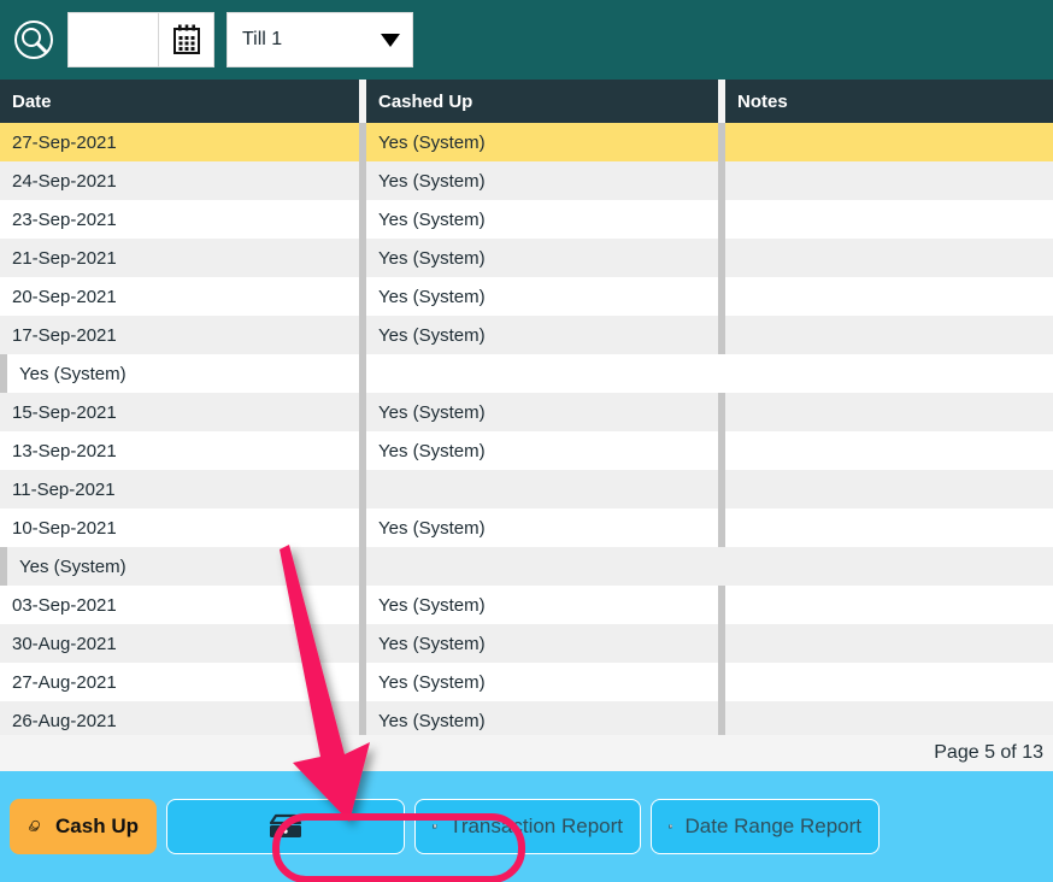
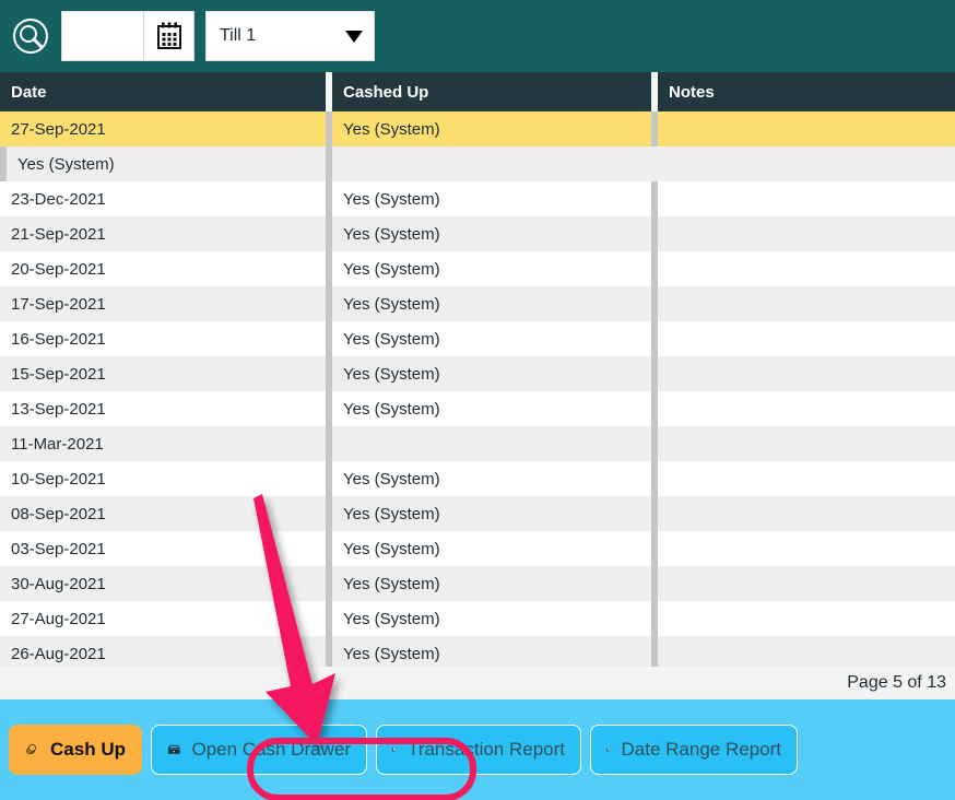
  Till 1
  Date
  Cashed Up
  Notes
  27-Sep-2021
  Yes (System)
- 24-Sep-2021
  Yes (System)
- 23-Sep-2021
+ 23-Dec-2021
  Yes (System)
  21-Sep-2021
  Yes (System)
  20-Sep-2021
  Yes (System)
  17-Sep-2021
  Yes (System)
+ 16-Sep-2021
  Yes (System)
  15-Sep-2021
  Yes (System)
  13-Sep-2021
  Yes (System)
- 11-Sep-2021
+ 11-Mar-2021
  10-Sep-2021
  Yes (System)
+ 08-Sep-2021
  Yes (System)
  03-Sep-2021
  Yes (System)
  30-Aug-2021
  Yes (System)
  27-Aug-2021
  Yes (System)
  26-Aug-2021
  Yes (System)
  Page 5 of 13
  Cash Up
+ Open Cash Drawer
  Transaction Report
  Date Range Report
